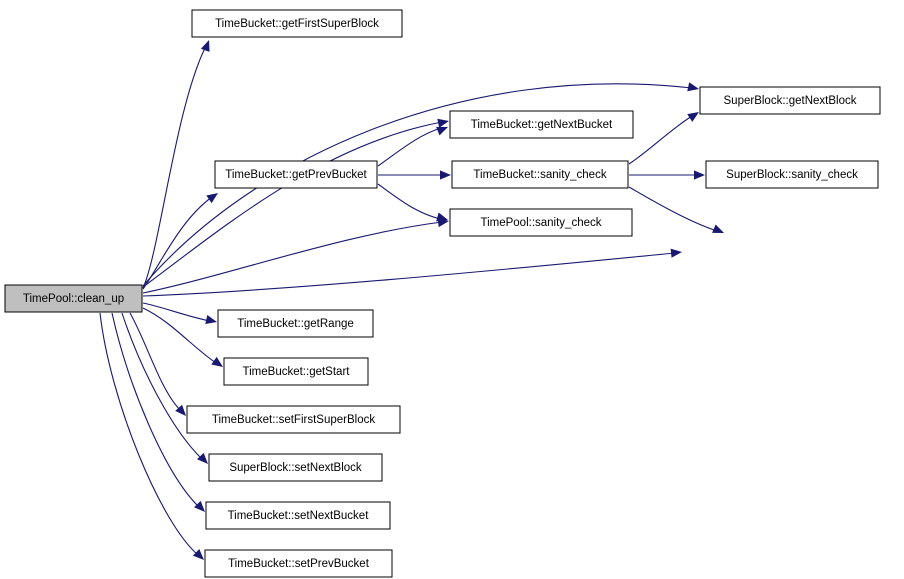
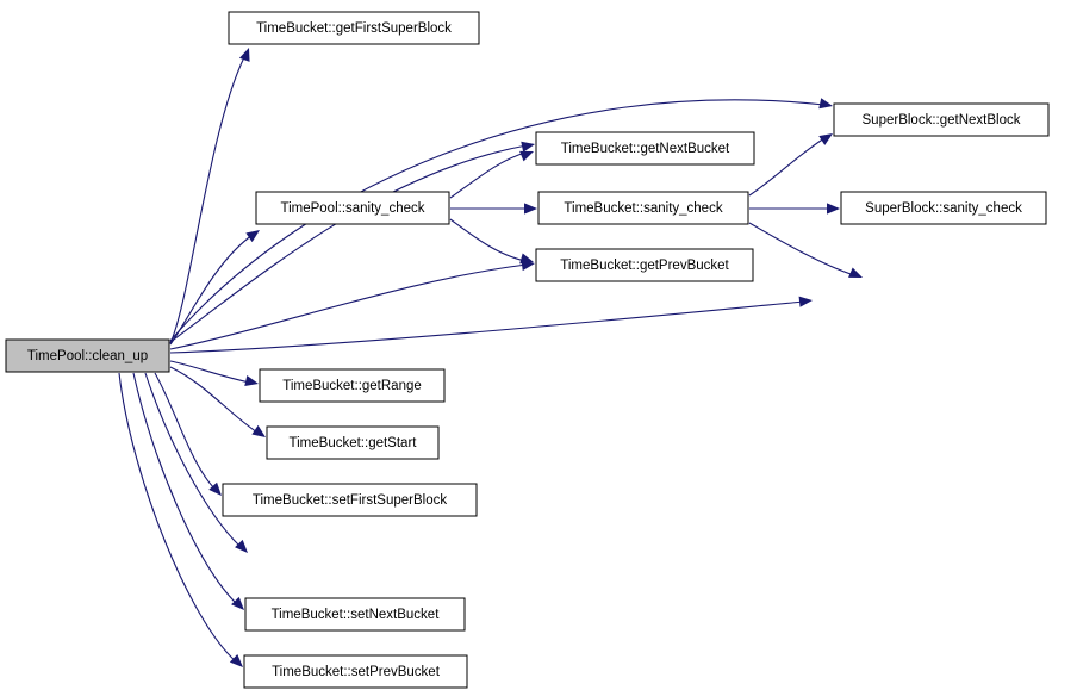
  TimePool::clean_up
  TimeBucket::getFirstSuperBlock
  SuperBlock::getNextBlock
  TimeBucket::getNextBucket
- TimeBucket::getPrevBucket
+ TimePool::sanity_check
  TimeBucket::sanity_check
  SuperBlock::sanity_check
- TimePool::sanity_check
+ TimeBucket::getPrevBucket
  TimeBucket::getRange
  TimeBucket::getStart
  TimeBucket::setFirstSuperBlock
- SuperBlock::setNextBlock
  TimeBucket::setNextBucket
  TimeBucket::setPrevBucket
